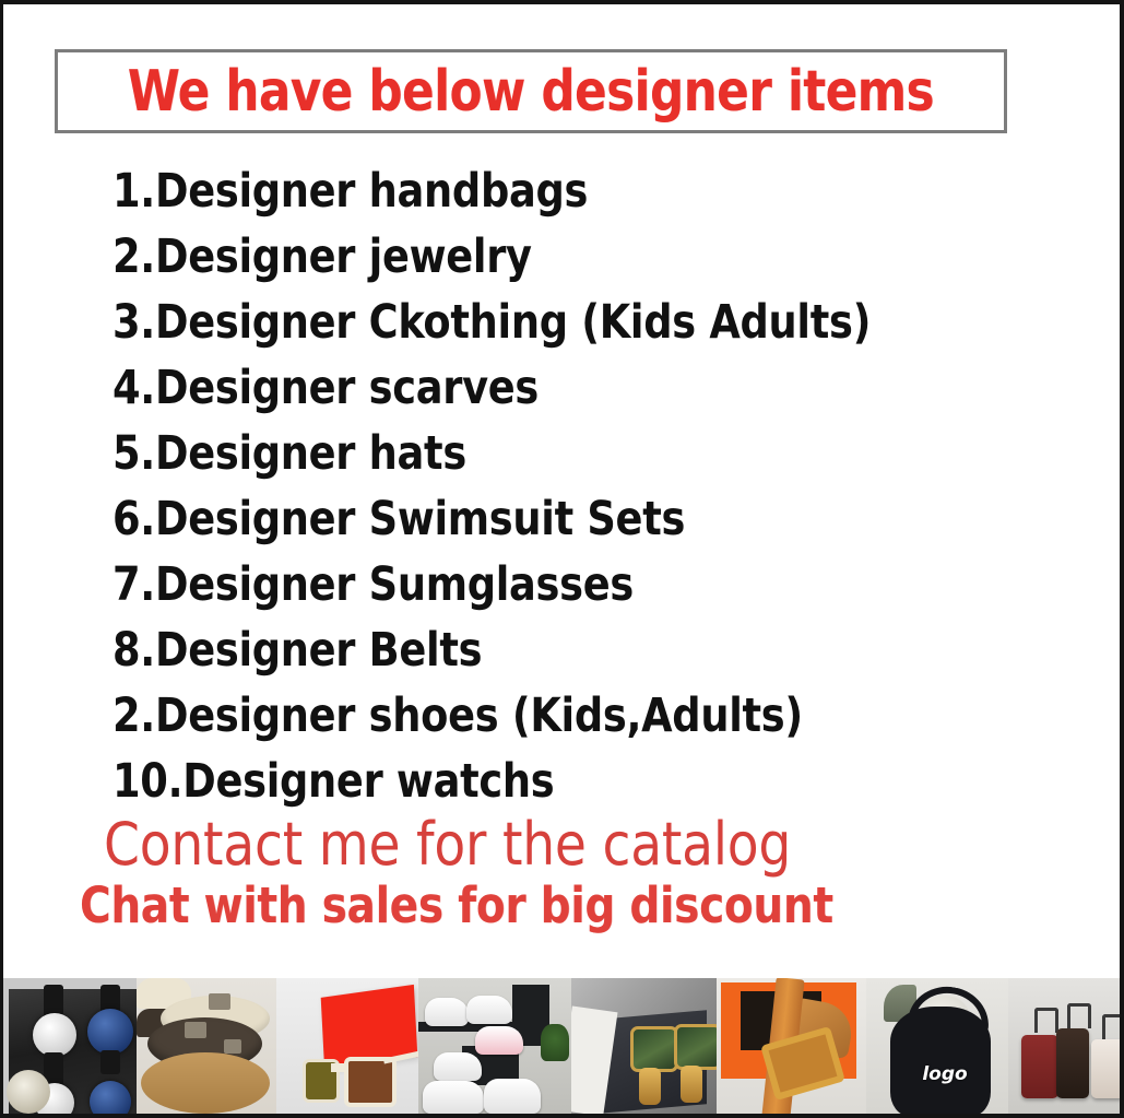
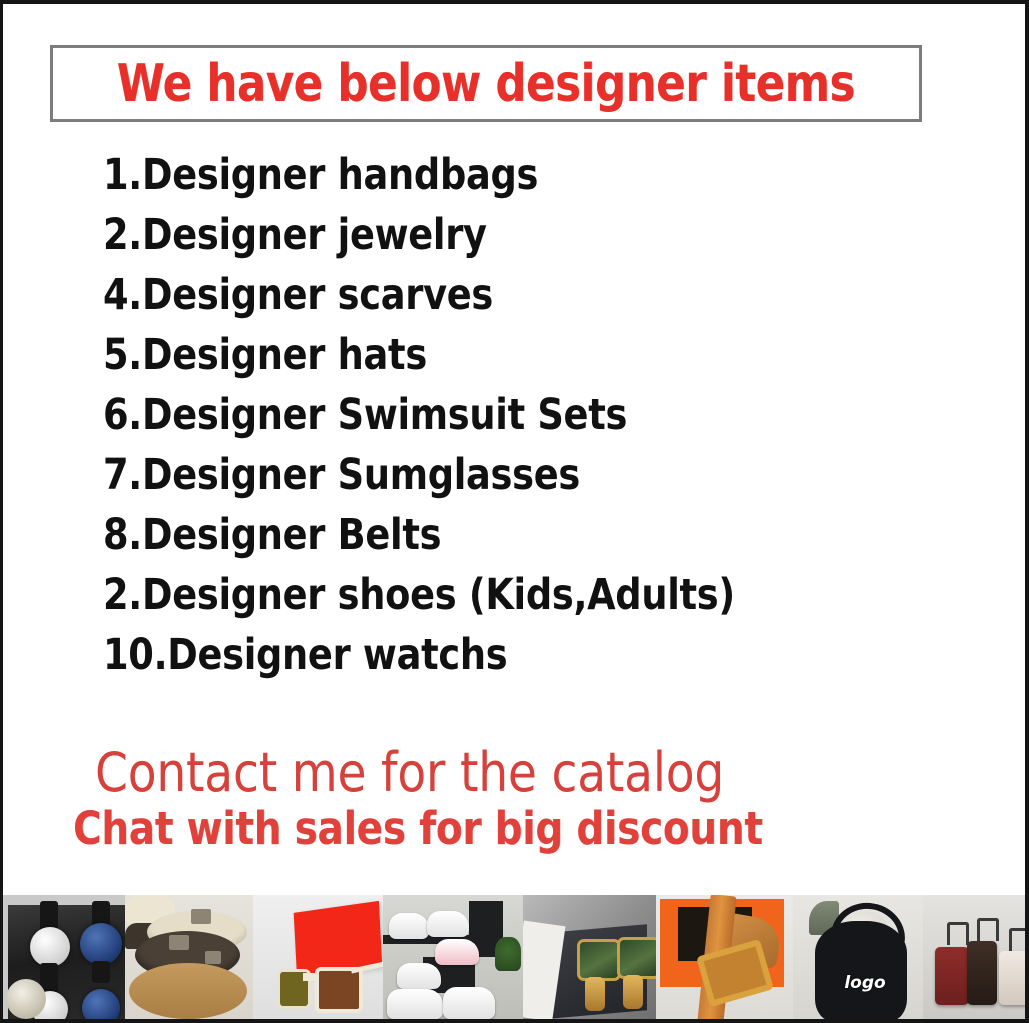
  We have below designer items
  1.Designer handbags
  2.Designer jewelry
- 3.Designer Ckothing (Kids Adults)
  4.Designer scarves
  5.Designer hats
  6.Designer Swimsuit Sets
  7.Designer Sumglasses
  8.Designer Belts
  2.Designer shoes (Kids,Adults)
  10.Designer watchs
  Contact me for the catalog
  Chat with sales for big discount
  logo
